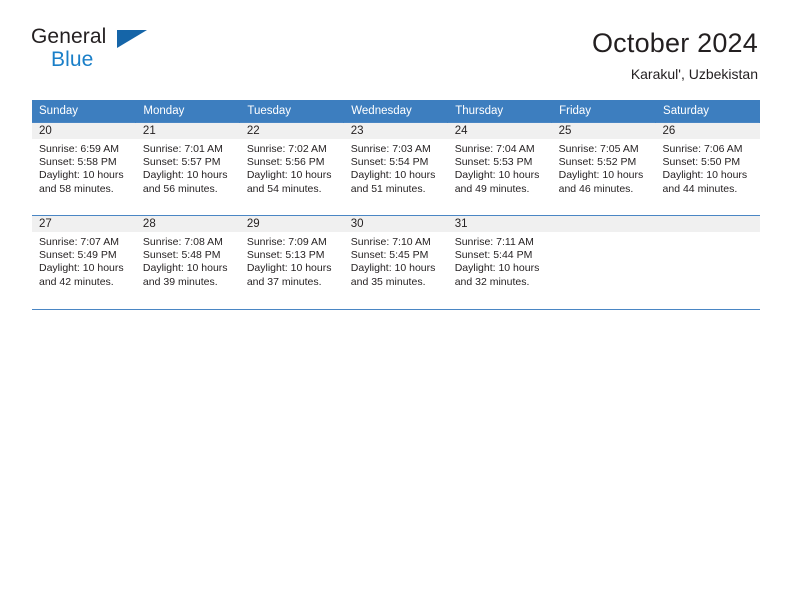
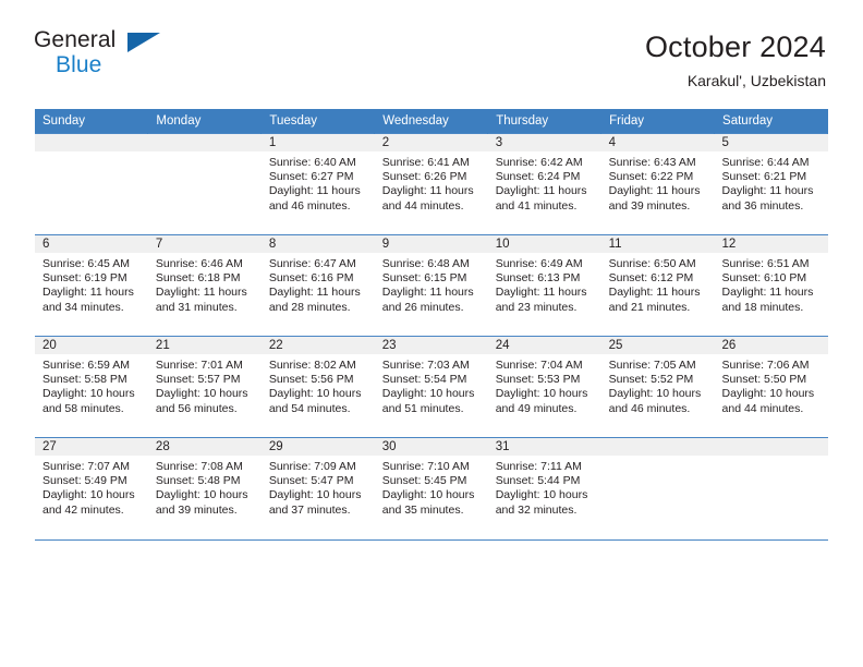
  General
  Blue
  October 2024
  Karakul', Uzbekistan
  Sunday	Monday	Tuesday	Wednesday	Thursday	Friday	Saturday
+ 		1Sunrise: 6:40 AMSunset: 6:27 PMDaylight: 11 hoursand 46 minutes.	2Sunrise: 6:41 AMSunset: 6:26 PMDaylight: 11 hoursand 44 minutes.	3Sunrise: 6:42 AMSunset: 6:24 PMDaylight: 11 hoursand 41 minutes.	4Sunrise: 6:43 AMSunset: 6:22 PMDaylight: 11 hoursand 39 minutes.	5Sunrise: 6:44 AMSunset: 6:21 PMDaylight: 11 hoursand 36 minutes.
+ 6Sunrise: 6:45 AMSunset: 6:19 PMDaylight: 11 hoursand 34 minutes.	7Sunrise: 6:46 AMSunset: 6:18 PMDaylight: 11 hoursand 31 minutes.	8Sunrise: 6:47 AMSunset: 6:16 PMDaylight: 11 hoursand 28 minutes.	9Sunrise: 6:48 AMSunset: 6:15 PMDaylight: 11 hoursand 26 minutes.	10Sunrise: 6:49 AMSunset: 6:13 PMDaylight: 11 hoursand 23 minutes.	11Sunrise: 6:50 AMSunset: 6:12 PMDaylight: 11 hoursand 21 minutes.	12Sunrise: 6:51 AMSunset: 6:10 PMDaylight: 11 hoursand 18 minutes.
- 20Sunrise: 6:59 AMSunset: 5:58 PMDaylight: 10 hoursand 58 minutes.	21Sunrise: 7:01 AMSunset: 5:57 PMDaylight: 10 hoursand 56 minutes.	22Sunrise: 7:02 AMSunset: 5:56 PMDaylight: 10 hoursand 54 minutes.	23Sunrise: 7:03 AMSunset: 5:54 PMDaylight: 10 hoursand 51 minutes.	24Sunrise: 7:04 AMSunset: 5:53 PMDaylight: 10 hoursand 49 minutes.	25Sunrise: 7:05 AMSunset: 5:52 PMDaylight: 10 hoursand 46 minutes.	26Sunrise: 7:06 AMSunset: 5:50 PMDaylight: 10 hoursand 44 minutes.
+ 20Sunrise: 6:59 AMSunset: 5:58 PMDaylight: 10 hoursand 58 minutes.	21Sunrise: 7:01 AMSunset: 5:57 PMDaylight: 10 hoursand 56 minutes.	22Sunrise: 8:02 AMSunset: 5:56 PMDaylight: 10 hoursand 54 minutes.	23Sunrise: 7:03 AMSunset: 5:54 PMDaylight: 10 hoursand 51 minutes.	24Sunrise: 7:04 AMSunset: 5:53 PMDaylight: 10 hoursand 49 minutes.	25Sunrise: 7:05 AMSunset: 5:52 PMDaylight: 10 hoursand 46 minutes.	26Sunrise: 7:06 AMSunset: 5:50 PMDaylight: 10 hoursand 44 minutes.
- 27Sunrise: 7:07 AMSunset: 5:49 PMDaylight: 10 hoursand 42 minutes.	28Sunrise: 7:08 AMSunset: 5:48 PMDaylight: 10 hoursand 39 minutes.	29Sunrise: 7:09 AMSunset: 5:13 PMDaylight: 10 hoursand 37 minutes.	30Sunrise: 7:10 AMSunset: 5:45 PMDaylight: 10 hoursand 35 minutes.	31Sunrise: 7:11 AMSunset: 5:44 PMDaylight: 10 hoursand 32 minutes.
+ 27Sunrise: 7:07 AMSunset: 5:49 PMDaylight: 10 hoursand 42 minutes.	28Sunrise: 7:08 AMSunset: 5:48 PMDaylight: 10 hoursand 39 minutes.	29Sunrise: 7:09 AMSunset: 5:47 PMDaylight: 10 hoursand 37 minutes.	30Sunrise: 7:10 AMSunset: 5:45 PMDaylight: 10 hoursand 35 minutes.	31Sunrise: 7:11 AMSunset: 5:44 PMDaylight: 10 hoursand 32 minutes.
